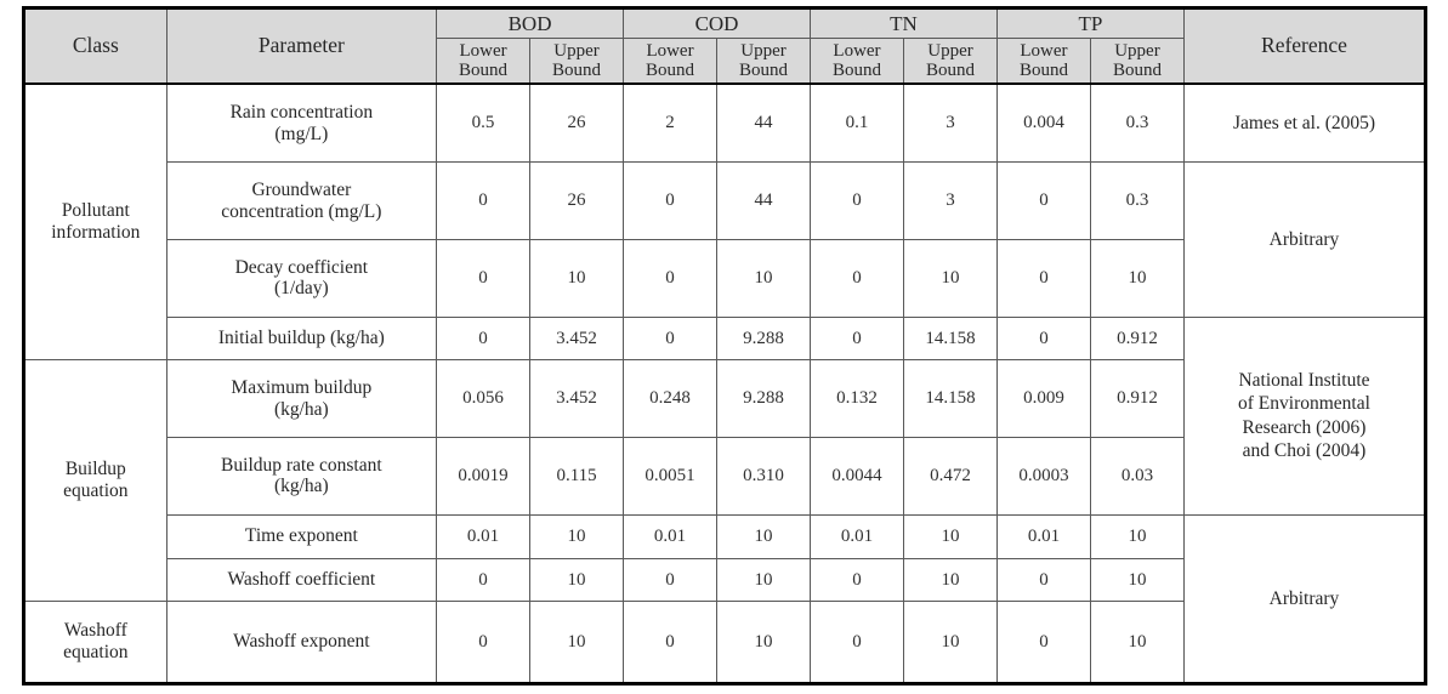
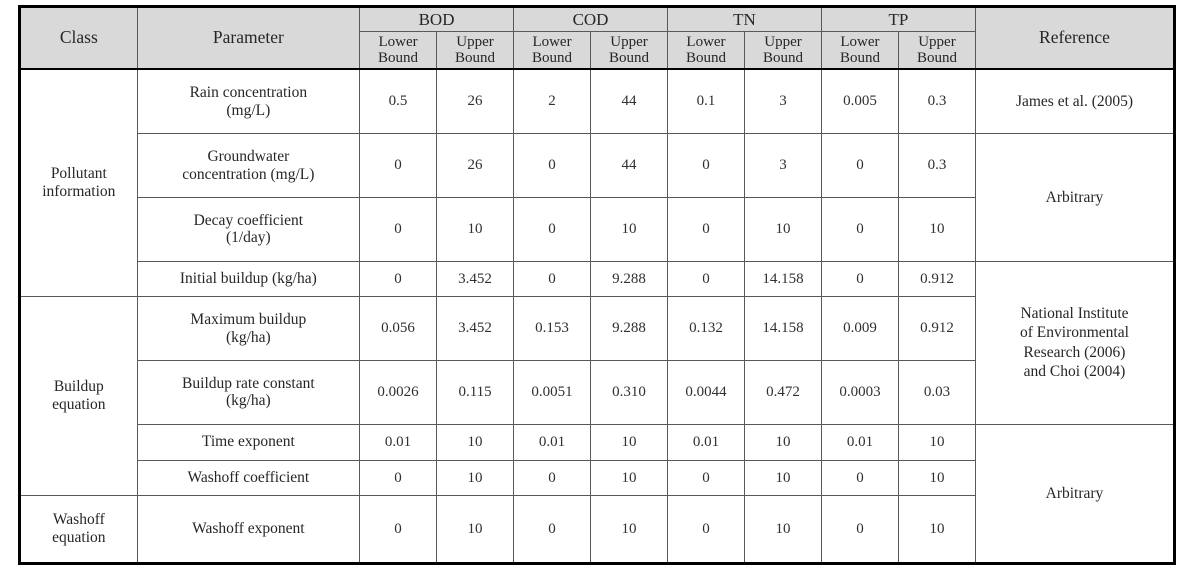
  Class	Parameter	BOD	COD	TN	TP	Reference
  Lower Bound	Upper Bound	Lower Bound	Upper Bound	Lower Bound	Upper Bound	Lower Bound	Upper Bound
- Pollutantinformation	Rain concentration(mg/L)	0.5	26	2	44	0.1	3	0.004	0.3	James et al. (2005)
+ Pollutantinformation	Rain concentration(mg/L)	0.5	26	2	44	0.1	3	0.005	0.3	James et al. (2005)
  Groundwaterconcentration (mg/L)	0	26	0	44	0	3	0	0.3	Arbitrary
  Decay coefficient(1/day)	0	10	0	10	0	10	0	10
  Initial buildup (kg/ha)	0	3.452	0	9.288	0	14.158	0	0.912	National Instituteof EnvironmentalResearch (2006)and Choi (2004)
- Buildupequation	Maximum buildup(kg/ha)	0.056	3.452	0.248	9.288	0.132	14.158	0.009	0.912
+ Buildupequation	Maximum buildup(kg/ha)	0.056	3.452	0.153	9.288	0.132	14.158	0.009	0.912
- Buildup rate constant(kg/ha)	0.0019	0.115	0.0051	0.310	0.0044	0.472	0.0003	0.03
+ Buildup rate constant(kg/ha)	0.0026	0.115	0.0051	0.310	0.0044	0.472	0.0003	0.03
  Time exponent	0.01	10	0.01	10	0.01	10	0.01	10	Arbitrary
  Washoff coefficient	0	10	0	10	0	10	0	10
  Washoffequation	Washoff exponent	0	10	0	10	0	10	0	10
